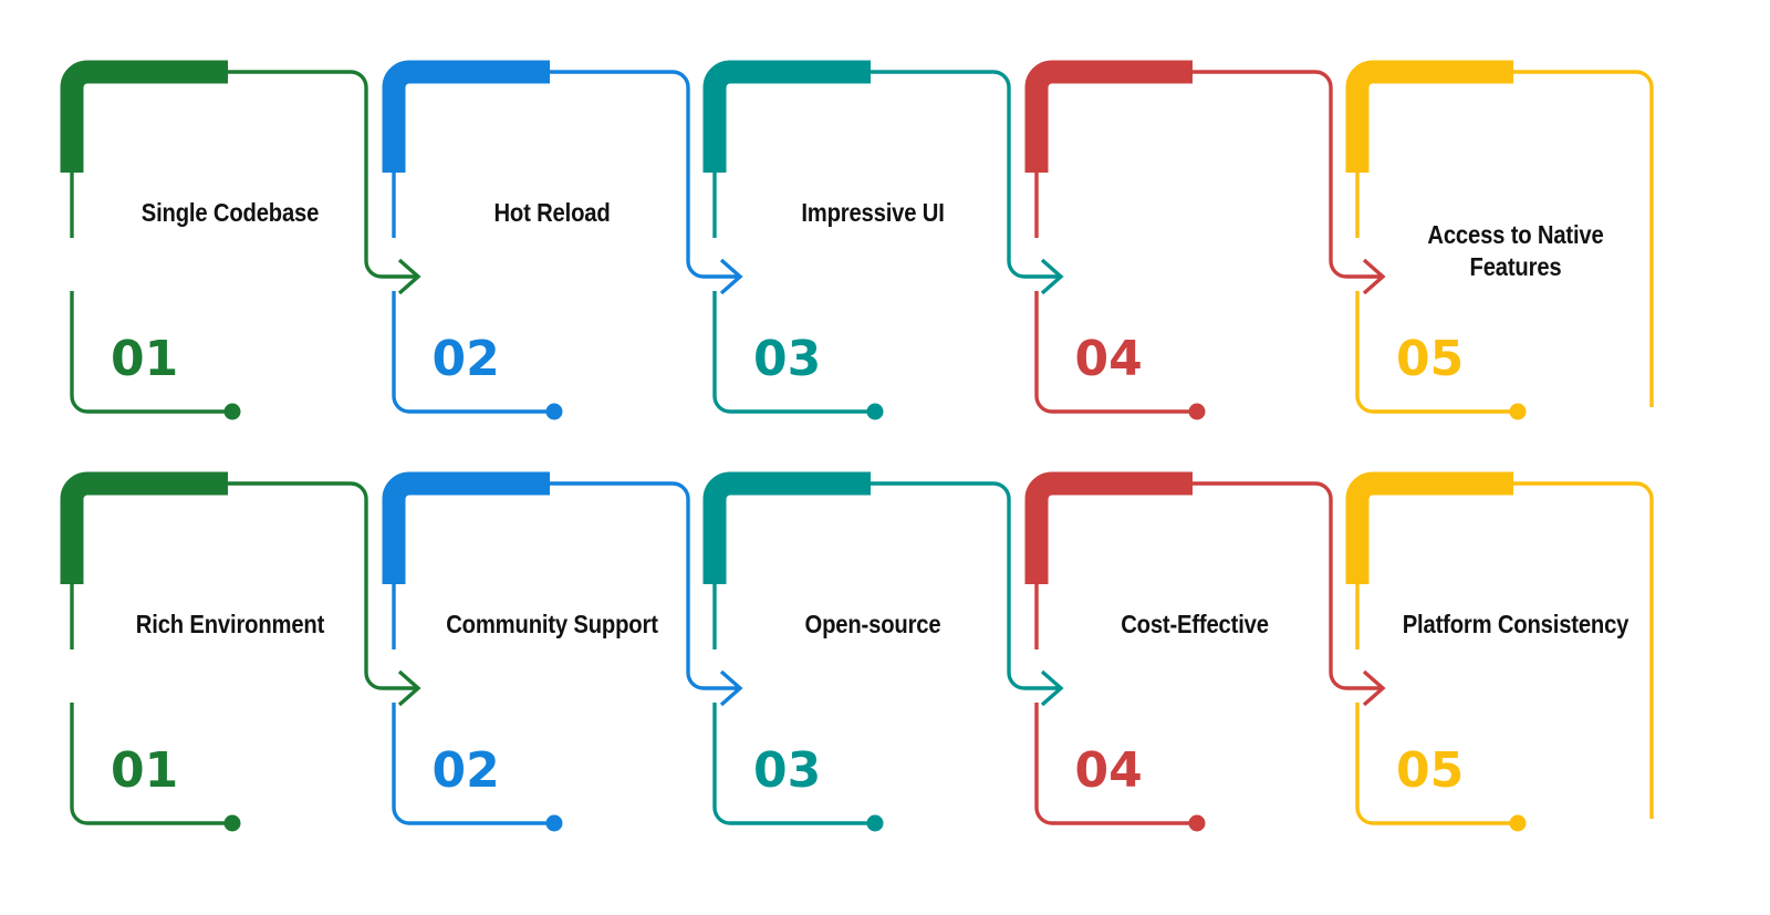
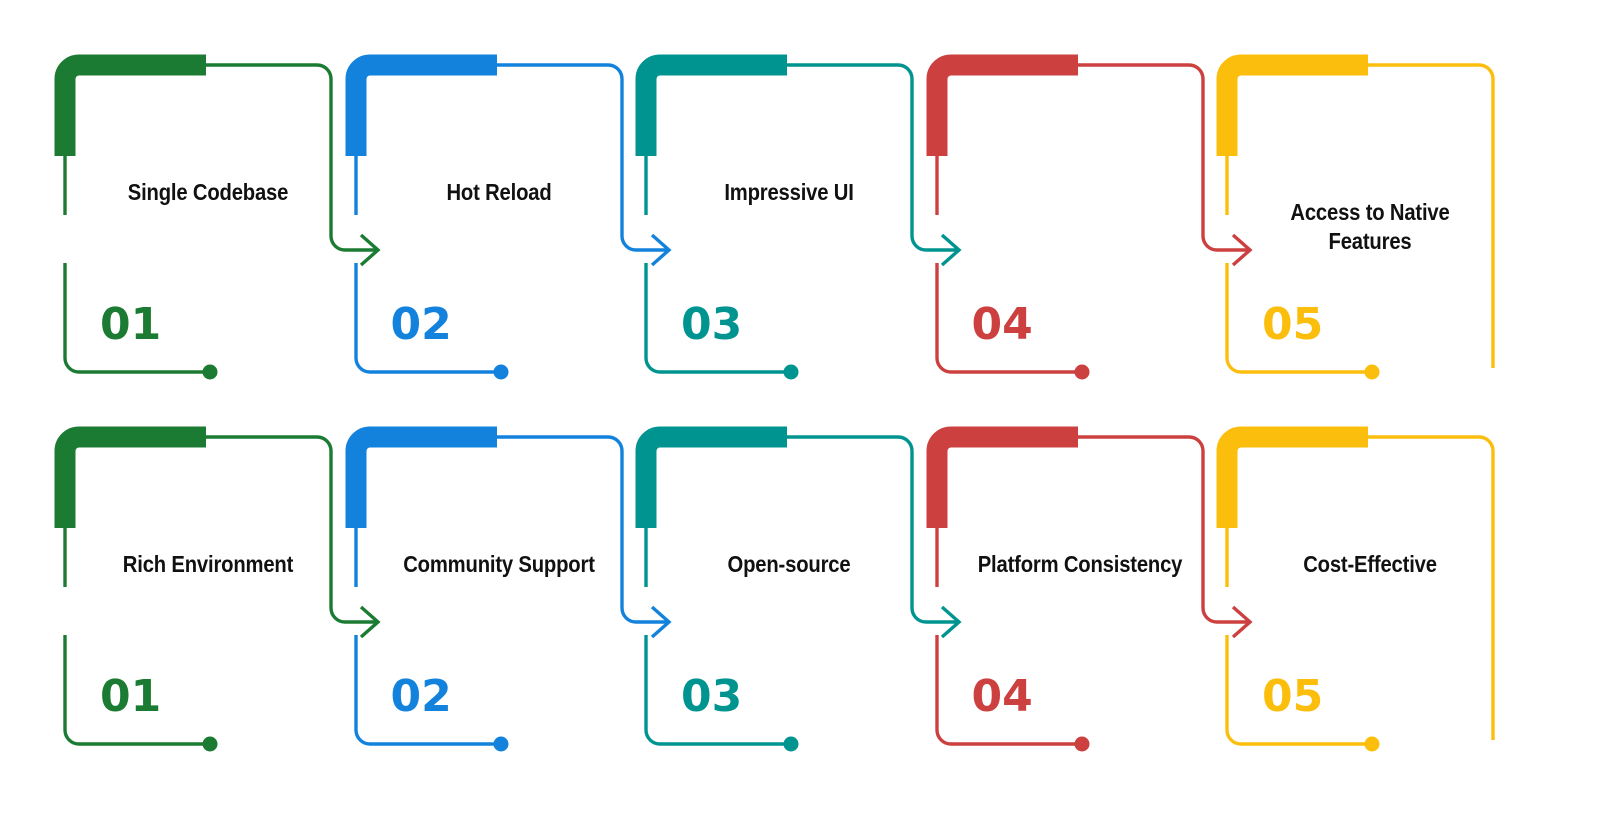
  Single Codebase
  01
  Hot Reload
  02
  Impressive UI
  03
  04
  Access to Native
  Features
  05
  Rich Environment
  01
  Community Support
  02
  Open-source
  03
- Cost-Effective
+ Platform Consistency
  04
- Platform Consistency
+ Cost-Effective
  05
